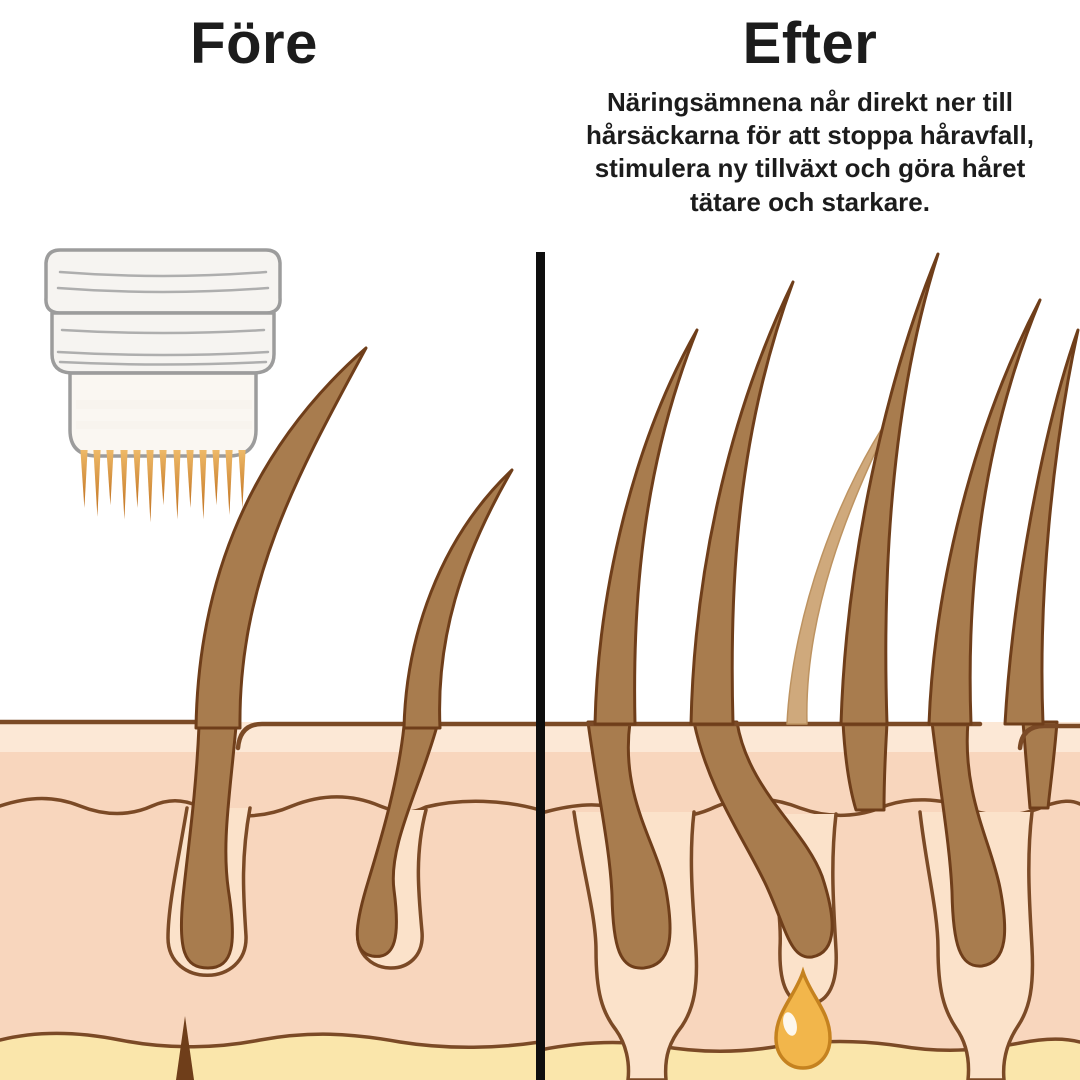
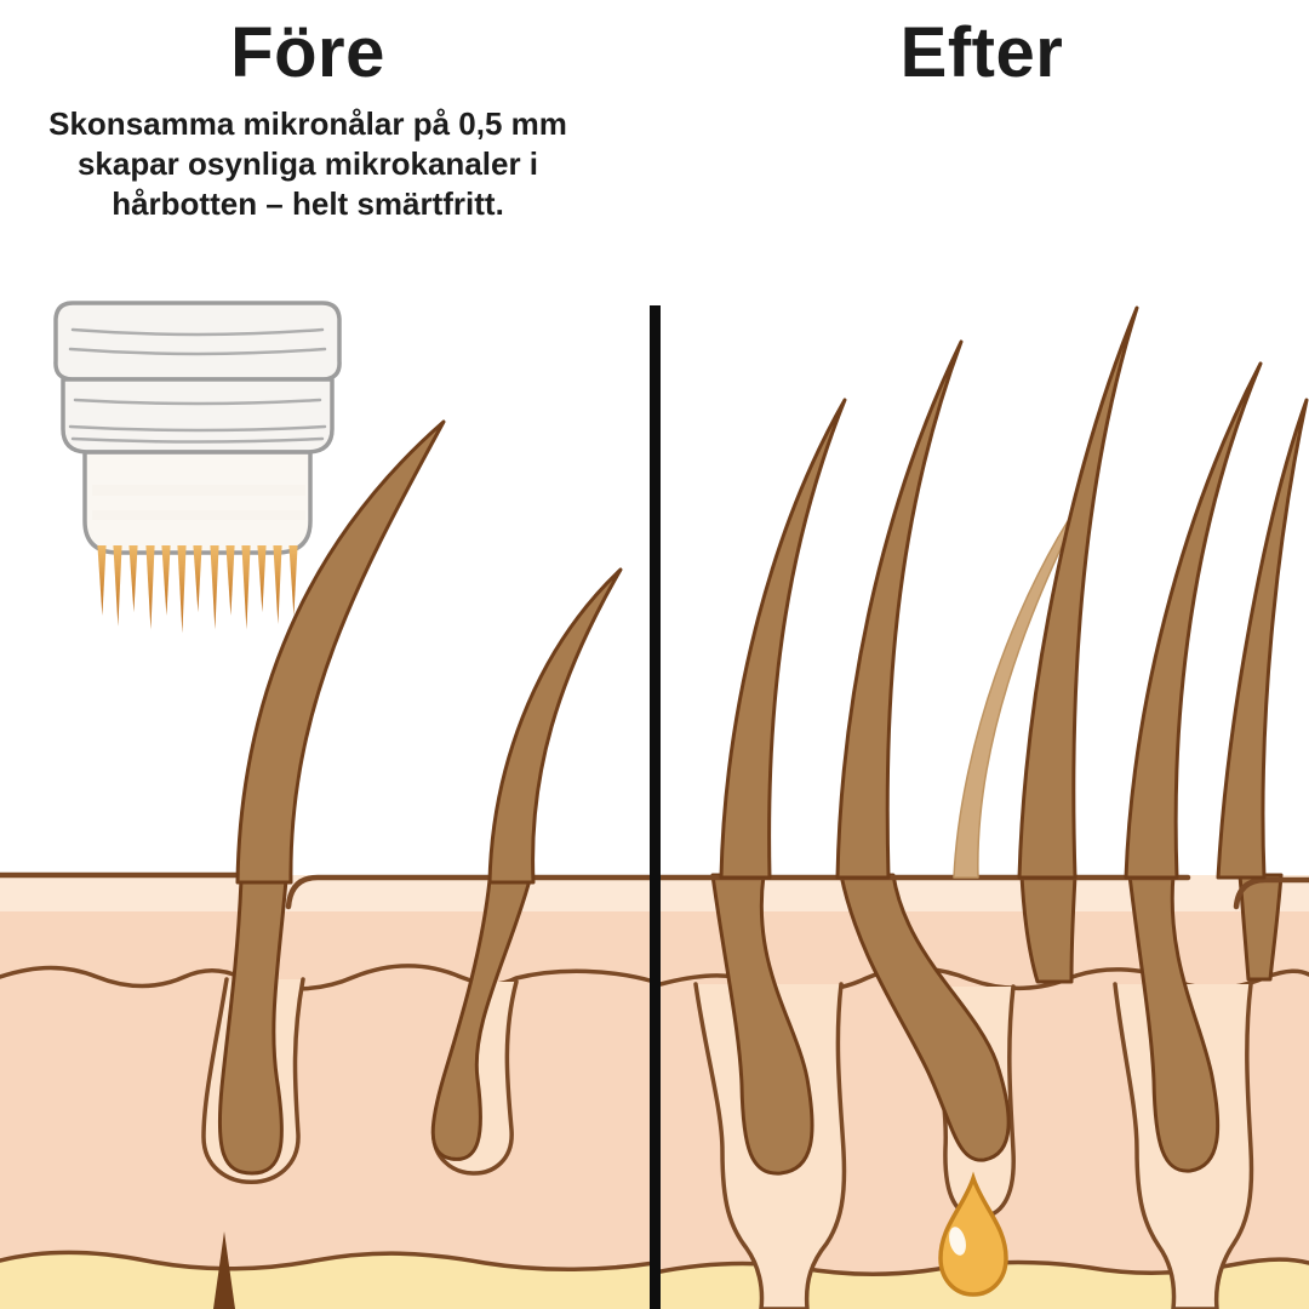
  Före
+ Skonsamma mikronålar på 0,5 mm
+ skapar osynliga mikrokanaler i
+ hårbotten – helt smärtfritt.
  Efter
- Näringsämnena når direkt ner till
- hårsäckarna för att stoppa håravfall,
- stimulera ny tillväxt och göra håret
- tätare och starkare.
